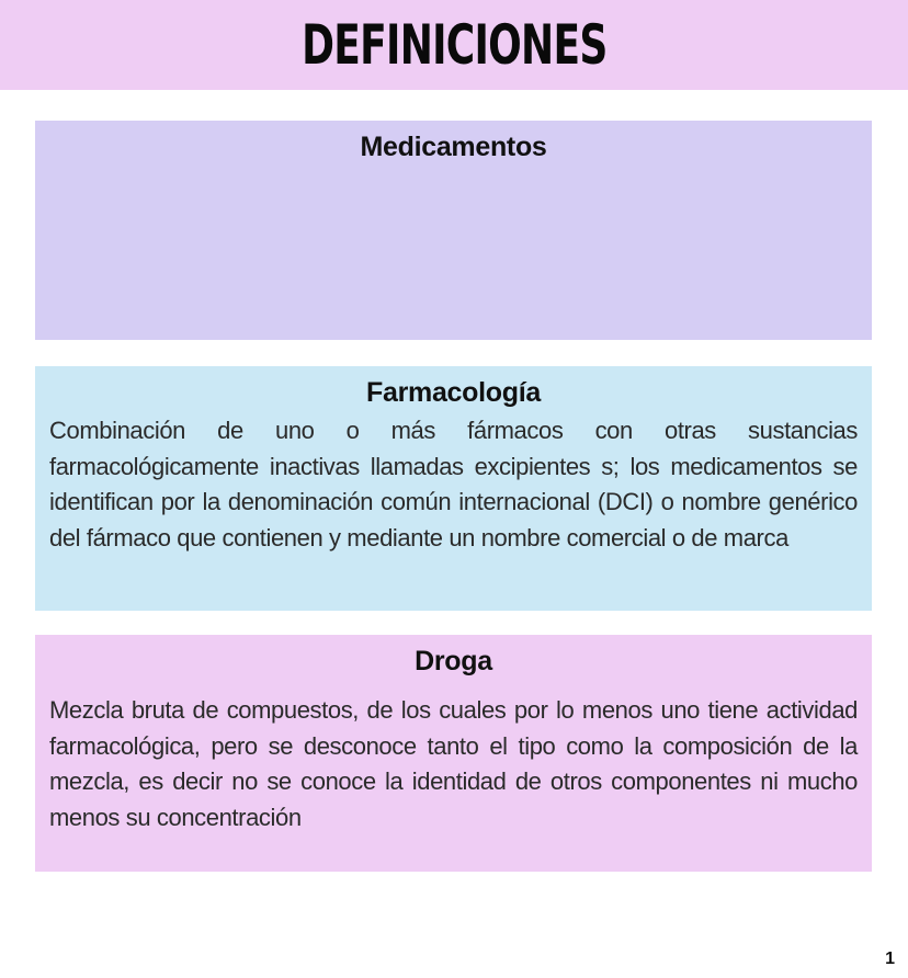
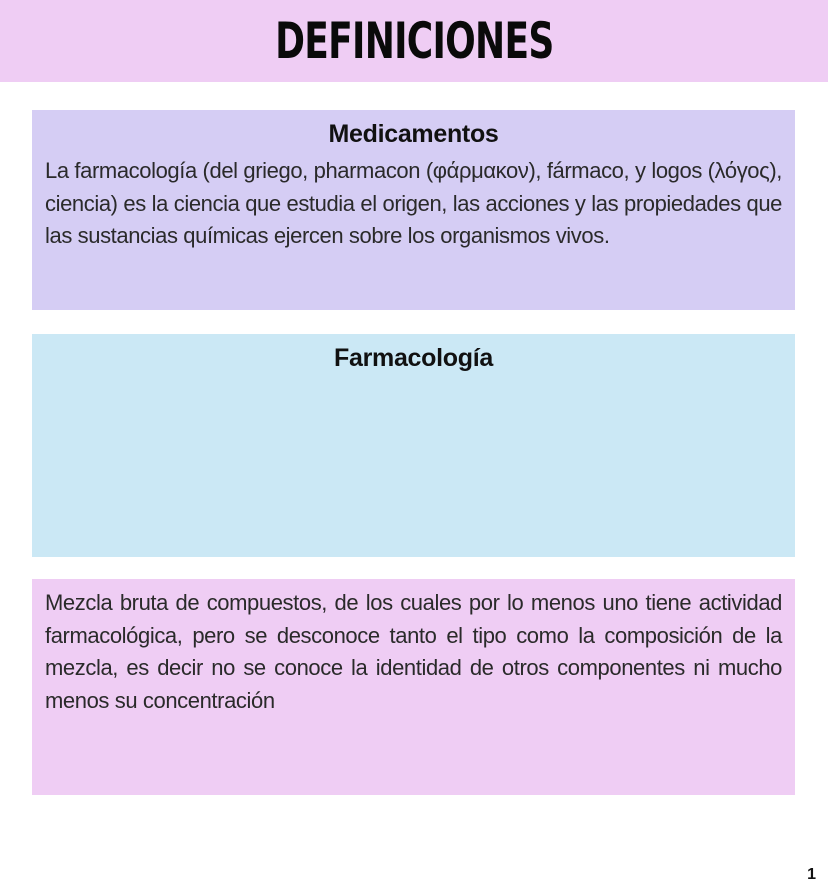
  DEFINICIONES
  Medicamentos
+ La farmacología (del griego, pharmacon (φάρμακον), fármaco, y logos (λόγος), ciencia) es la ciencia que estudia el origen, las acciones y las propiedades que las sustancias químicas ejercen sobre los organismos vivos.
  Farmacología
- Combinación de uno o más fármacos con otras sustancias farmacológicamente inactivas llamadas excipientes s; los medicamentos se identifican por la denominación común internacional (DCI) o nombre genérico del fármaco que contienen y mediante un nombre comercial o de marca
- Droga
  Mezcla bruta de compuestos, de los cuales por lo menos uno tiene actividad farmacológica, pero se desconoce tanto el tipo como la composición de la mezcla, es decir no se conoce la identidad de otros componentes ni mucho menos su concentración
  1
